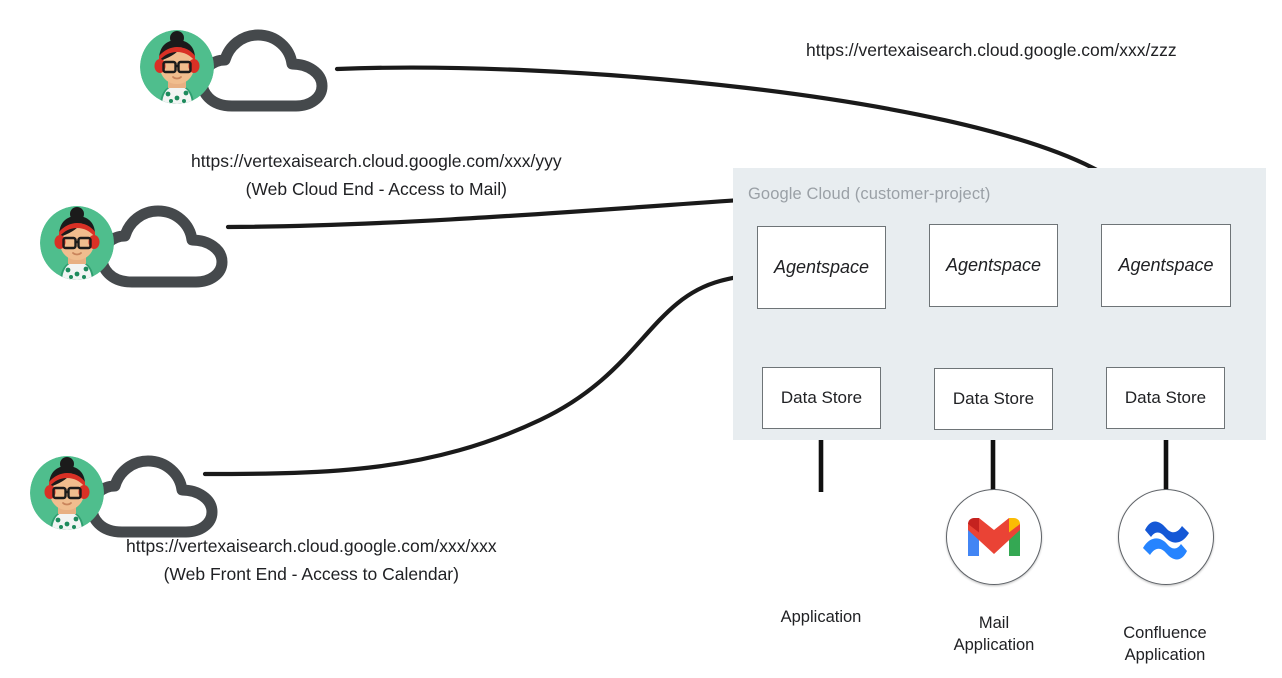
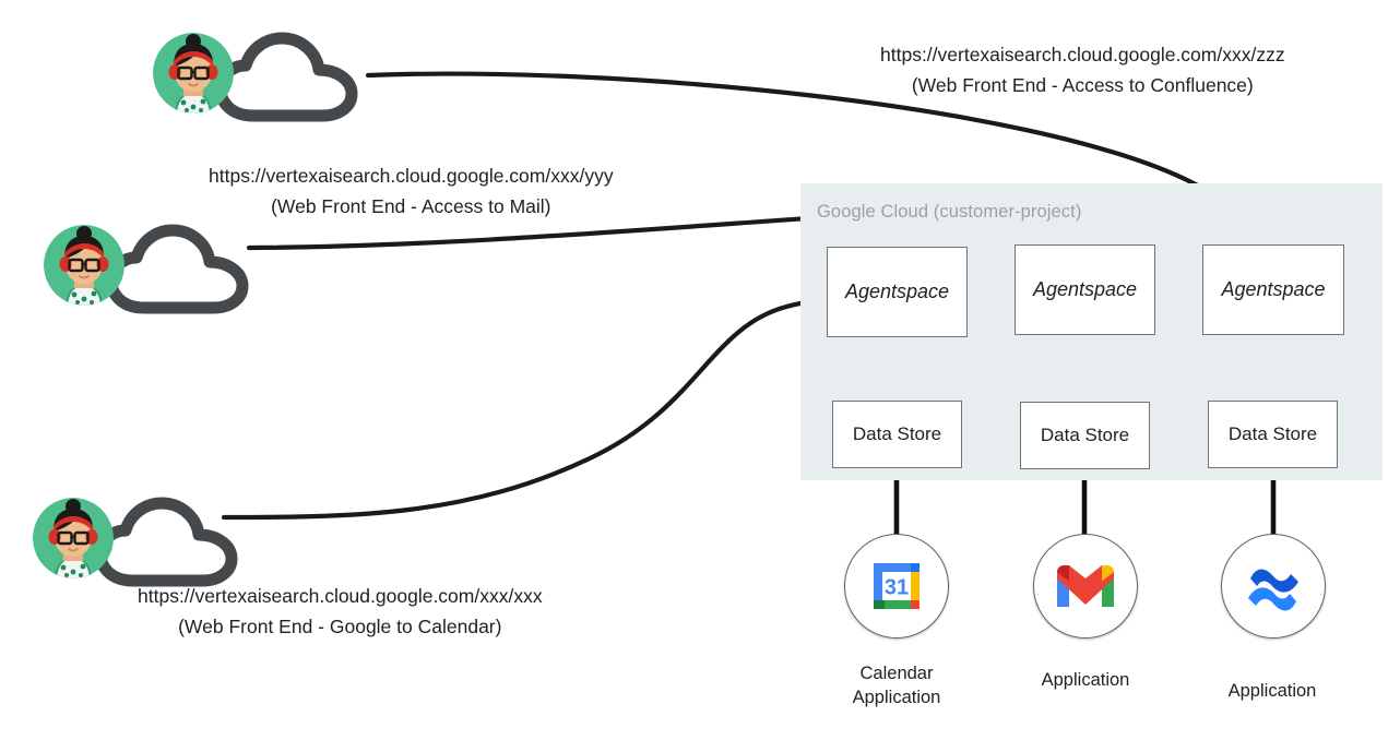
  Google Cloud (customer-project)
  Agentspace
  Agentspace
  Agentspace
  Data Store
  Data Store
  Data Store
+ 31
+ Calendar
  Application
- Mail
  Application
- Confluence
  Application
  https://vertexaisearch.cloud.google.com/xxx/zzz
+ (Web Front End - Access to Confluence)
  https://vertexaisearch.cloud.google.com/xxx/yyy
- (Web Cloud End - Access to Mail)
+ (Web Front End - Access to Mail)
  https://vertexaisearch.cloud.google.com/xxx/xxx
- (Web Front End - Access to Calendar)
+ (Web Front End - Google to Calendar)
